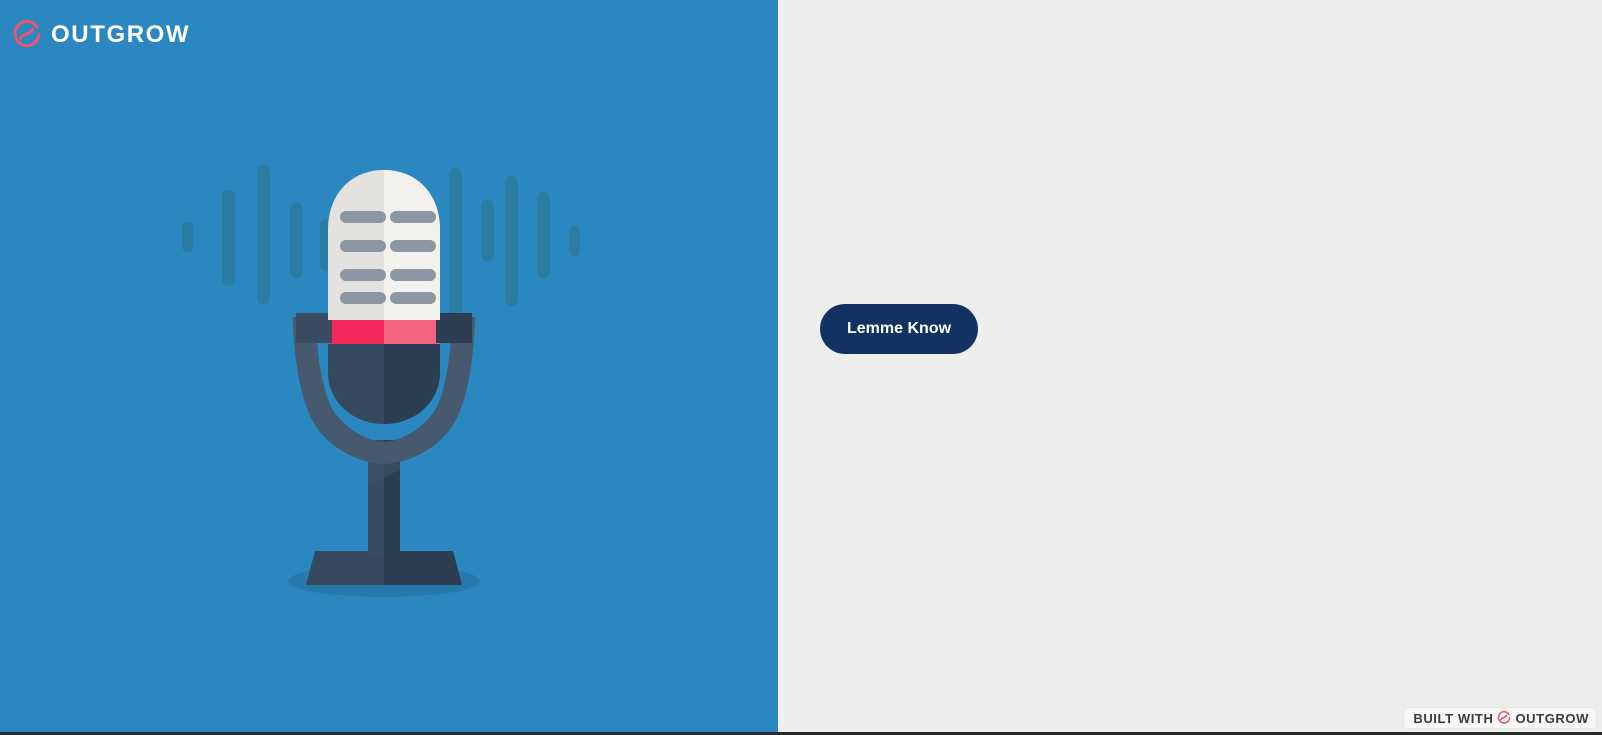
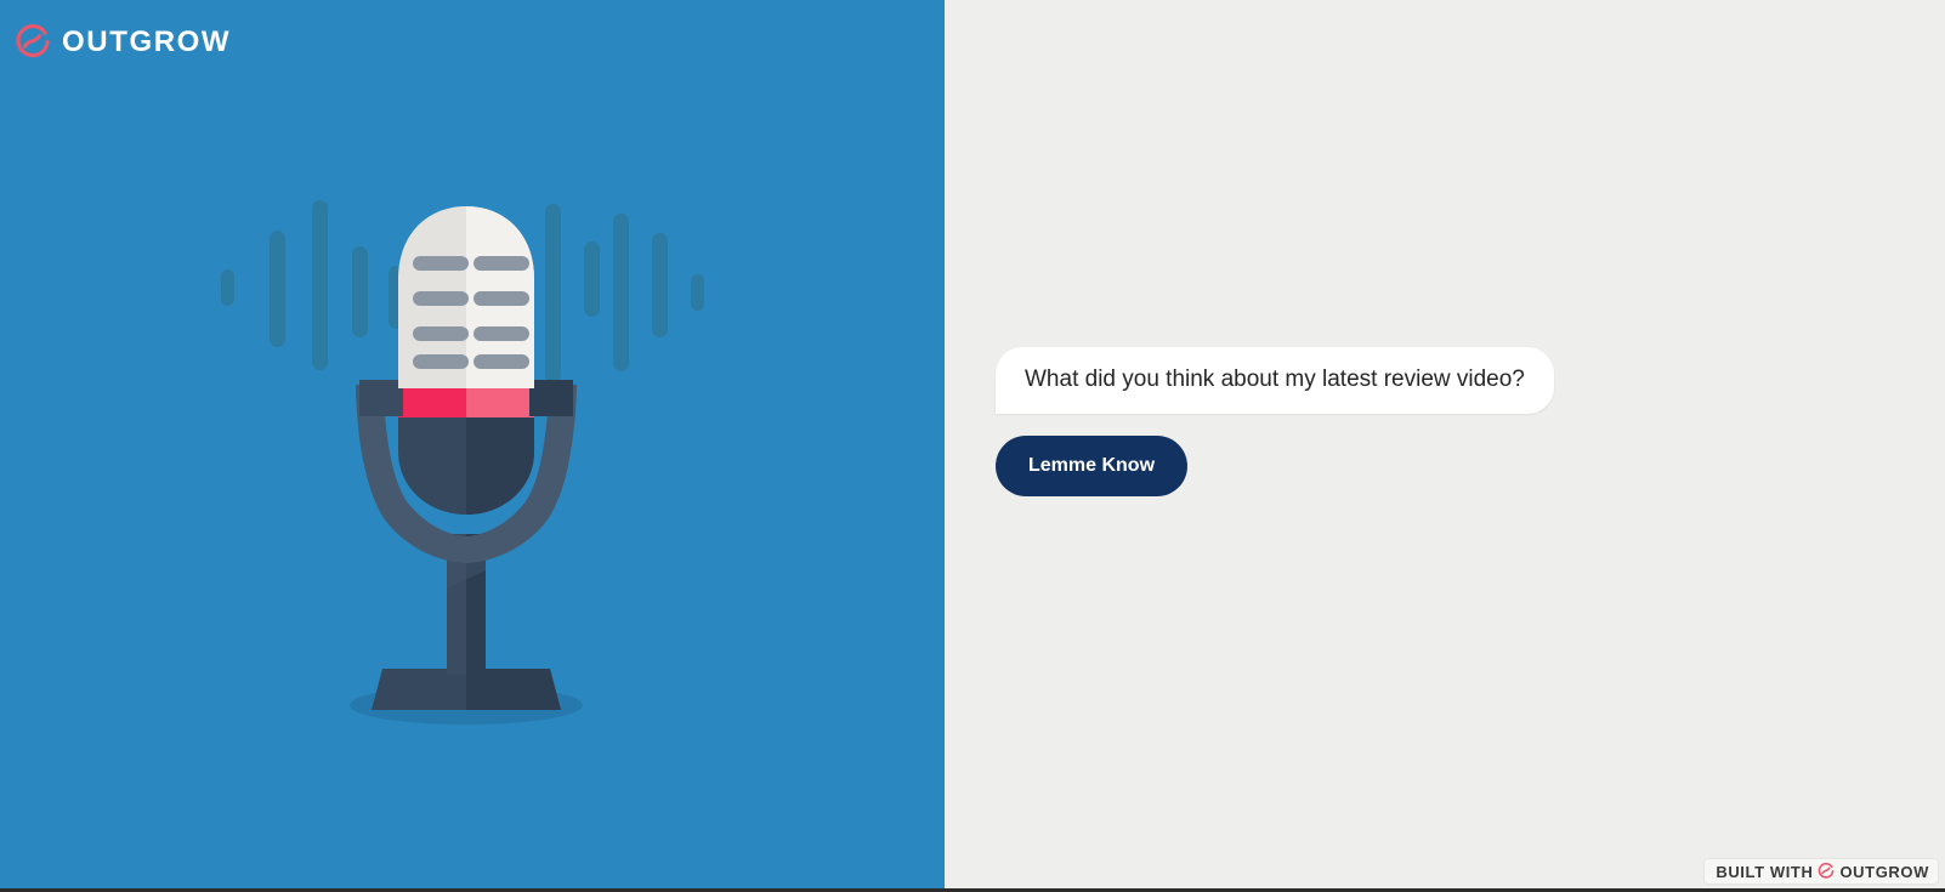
  OUTGROW
+ What did you think about my latest review video?
  Lemme Know
  BUILT WITH
  OUTGROW
